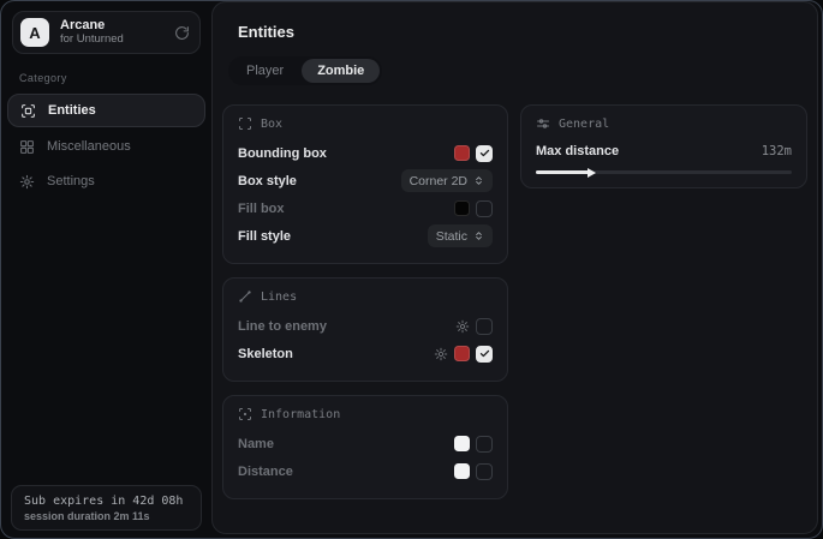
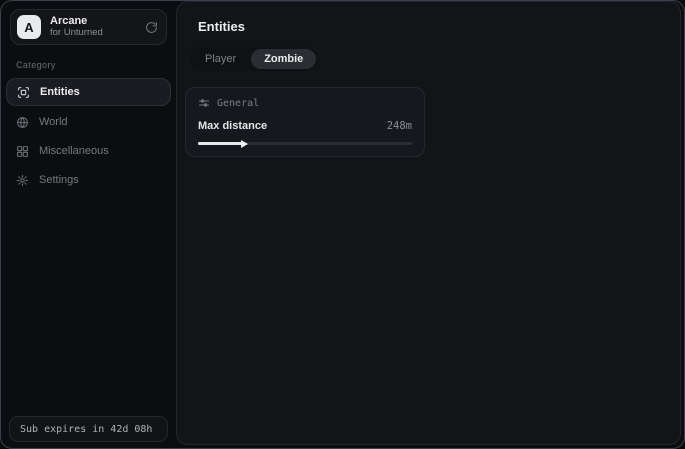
  A
  Arcane
  for Unturned
  Category
  Entities
+ World
  Miscellaneous
  Settings
  Sub expires in 42d 08h
- session duration 2m 11s
  Entities
  Player
  Zombie
- Box
- Bounding box
- Box style
- Corner 2D
- Fill box
- Fill style
- Static
- Lines
- Line to enemy
- Skeleton
- Information
- Name
- Distance
  General
  Max distance
- 132m
+ 248m
